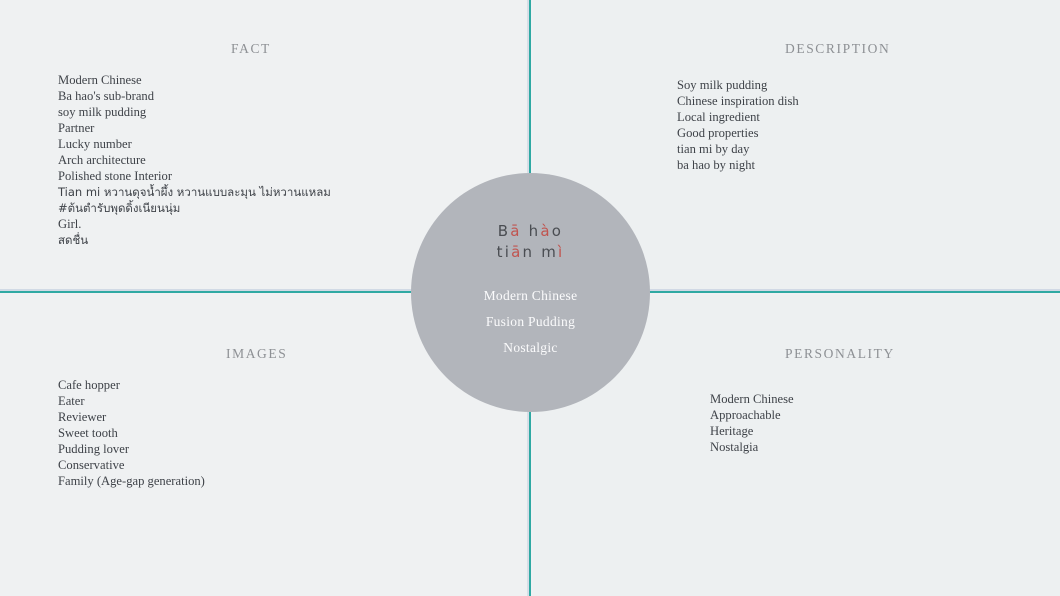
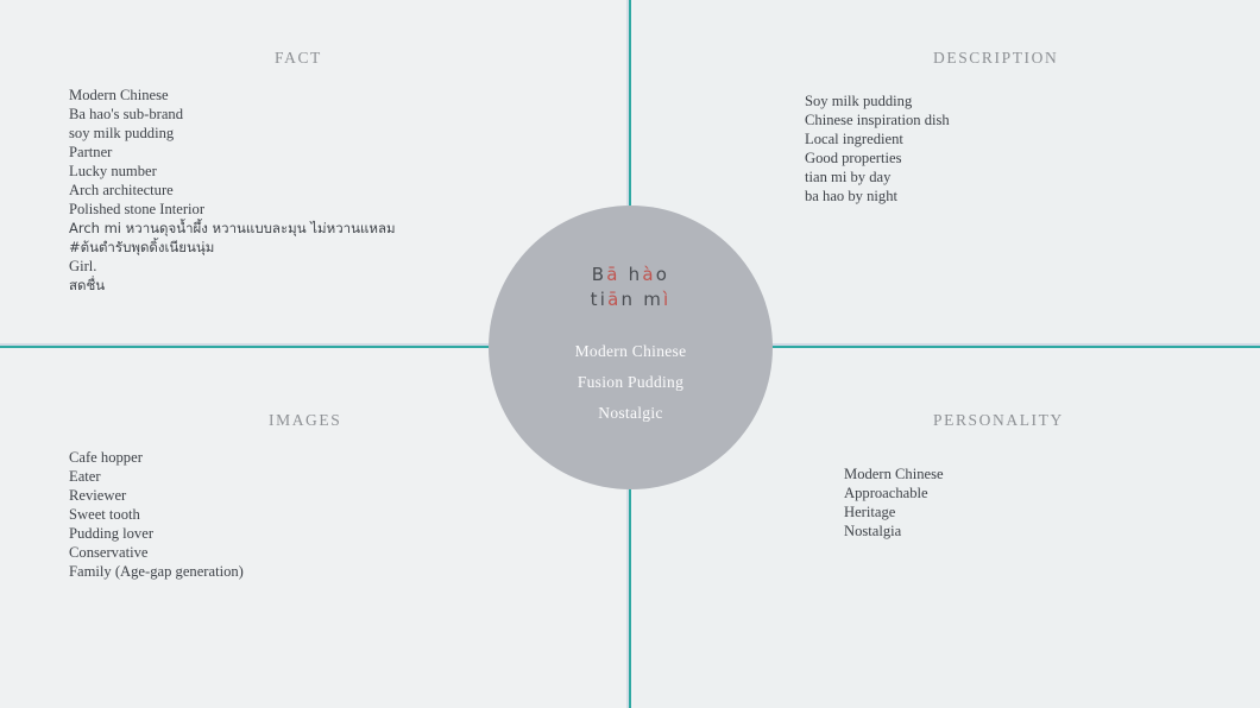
  FACT
  Modern Chinese
  Ba hao's sub-brand
  soy milk pudding
  Partner
  Lucky number
  Arch architecture
  Polished stone Interior
- Tian mi หวานดุจน้ำผึ้ง หวานแบบละมุน ไม่หวานแหลม
+ Arch mi หวานดุจน้ำผึ้ง หวานแบบละมุน ไม่หวานแหลม
  #ต้นตำรับพุดดิ้งเนียนนุ่ม
  Girl.
  สดชื่น
  DESCRIPTION
  Soy milk pudding
  Chinese inspiration dish
  Local ingredient
  Good properties
  tian mi by day
  ba hao by night
  IMAGES
  Cafe hopper
  Eater
  Reviewer
  Sweet tooth
  Pudding lover
  Conservative
  Family (Age-gap generation)
  PERSONALITY
  Modern Chinese
  Approachable
  Heritage
  Nostalgia
  Bā hào
  tiān mì
  Modern Chinese
  Fusion Pudding
  Nostalgic
